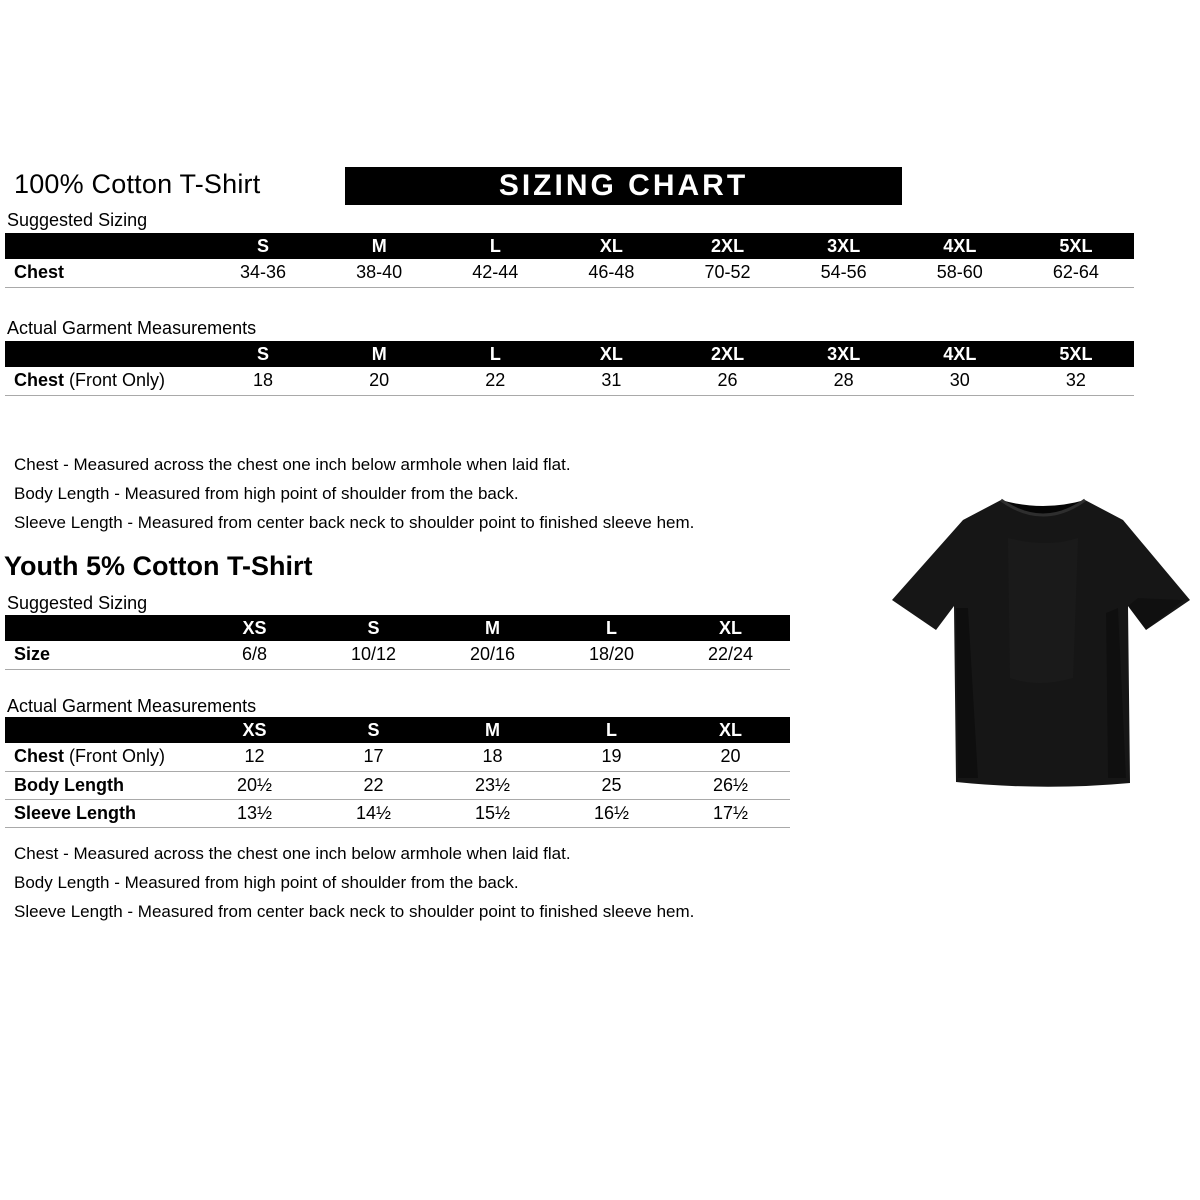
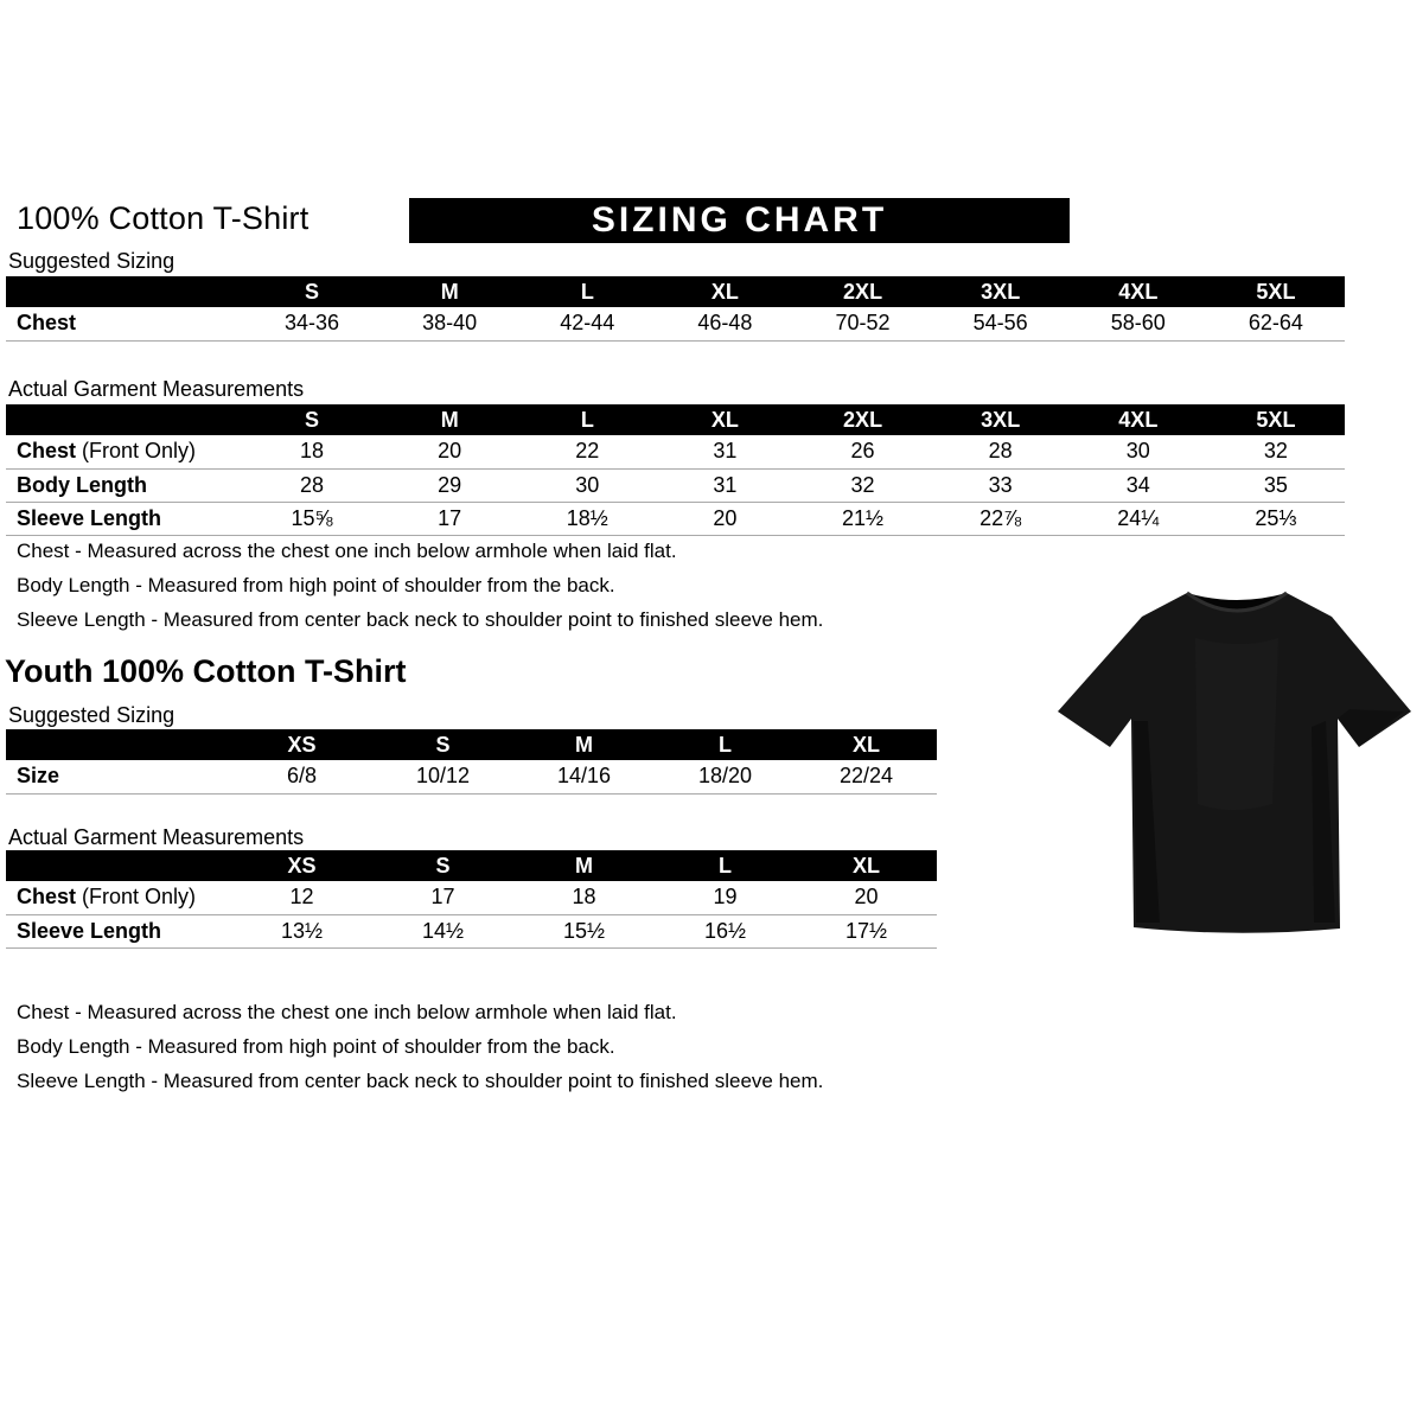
  100% Cotton T-Shirt
  SIZING CHART
  Suggested Sizing
  	S	M	L	XL	2XL	3XL	4XL	5XL
  Chest	34-36	38-40	42-44	46-48	70-52	54-56	58-60	62-64
  Actual Garment Measurements
  	S	M	L	XL	2XL	3XL	4XL	5XL
  Chest (Front Only)	18	20	22	31	26	28	30	32
+ Body Length	28	29	30	31	32	33	34	35
+ Sleeve Length	15⅝	17	18½	20	21½	22⅞	24¼	25⅓
  Chest - Measured across the chest one inch below armhole when laid flat.
  Body Length - Measured from high point of shoulder from the back.
  Sleeve Length - Measured from center back neck to shoulder point to finished sleeve hem.
- Youth 5% Cotton T-Shirt
+ Youth 100% Cotton T-Shirt
  Suggested Sizing
  	XS	S	M	L	XL
- Size	6/8	10/12	20/16	18/20	22/24
+ Size	6/8	10/12	14/16	18/20	22/24
  Actual Garment Measurements
  	XS	S	M	L	XL
  Chest (Front Only)	12	17	18	19	20
- Body Length	20½	22	23½	25	26½
  Sleeve Length	13½	14½	15½	16½	17½
  Chest - Measured across the chest one inch below armhole when laid flat.
  Body Length - Measured from high point of shoulder from the back.
  Sleeve Length - Measured from center back neck to shoulder point to finished sleeve hem.
